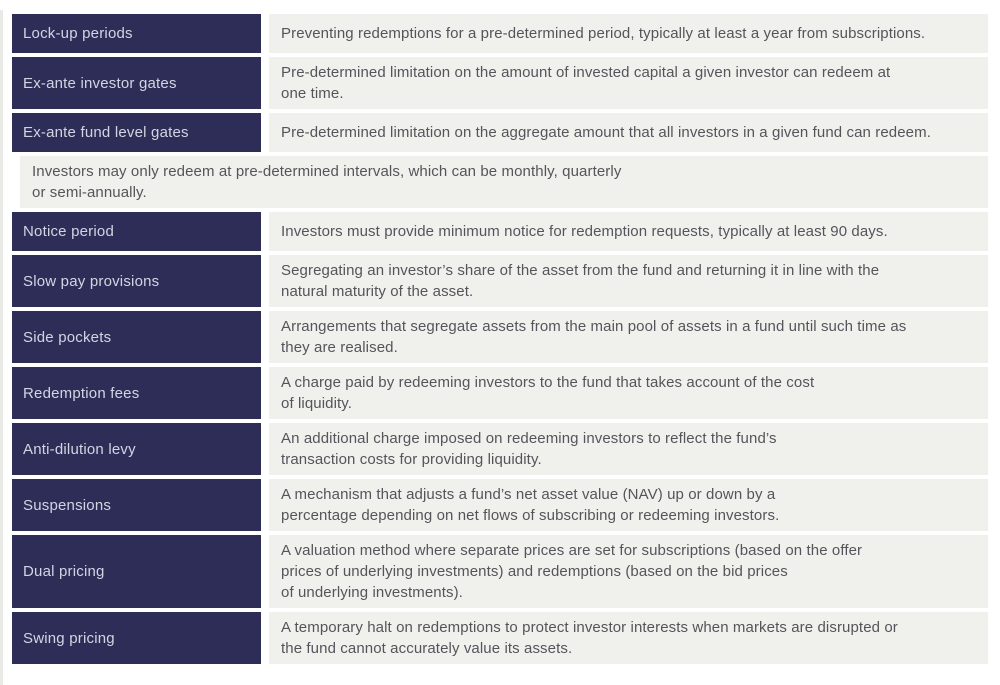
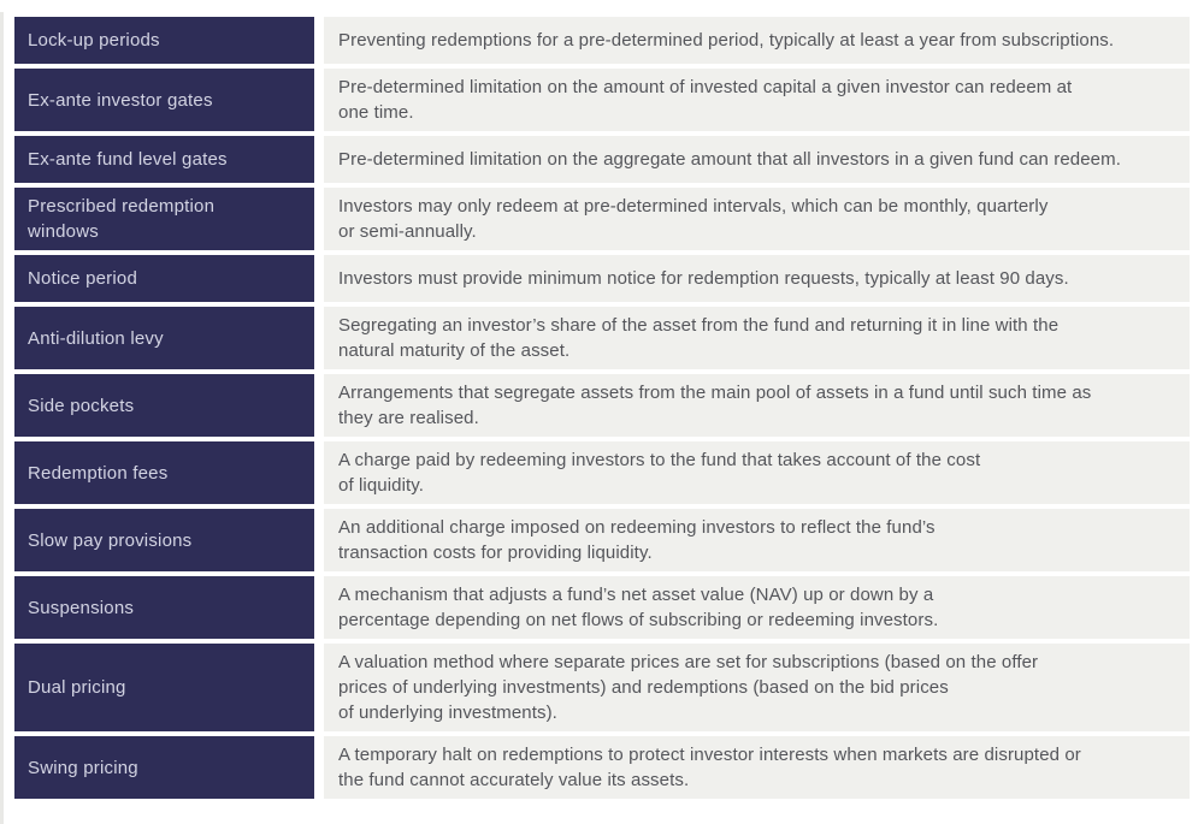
  Lock-up periods
  Preventing redemptions for a pre-determined period, typically at least a year from subscriptions.
  Ex-ante investor gates
  Pre-determined limitation on the amount of invested capital a given investor can redeem at
  one time.
  Ex-ante fund level gates
  Pre-determined limitation on the aggregate amount that all investors in a given fund can redeem.
+ Prescribed redemption
+ windows
  Investors may only redeem at pre-determined intervals, which can be monthly, quarterly
  or semi-annually.
  Notice period
  Investors must provide minimum notice for redemption requests, typically at least 90 days.
- Slow pay provisions
+ Anti-dilution levy
  Segregating an investor’s share of the asset from the fund and returning it in line with the
  natural maturity of the asset.
  Side pockets
  Arrangements that segregate assets from the main pool of assets in a fund until such time as
  they are realised.
  Redemption fees
  A charge paid by redeeming investors to the fund that takes account of the cost
  of liquidity.
- Anti-dilution levy
+ Slow pay provisions
  An additional charge imposed on redeeming investors to reflect the fund’s
  transaction costs for providing liquidity.
  Suspensions
  A mechanism that adjusts a fund’s net asset value (NAV) up or down by a
  percentage depending on net flows of subscribing or redeeming investors.
  Dual pricing
  A valuation method where separate prices are set for subscriptions (based on the offer
  prices of underlying investments) and redemptions (based on the bid prices
  of underlying investments).
  Swing pricing
  A temporary halt on redemptions to protect investor interests when markets are disrupted or
  the fund cannot accurately value its assets.
